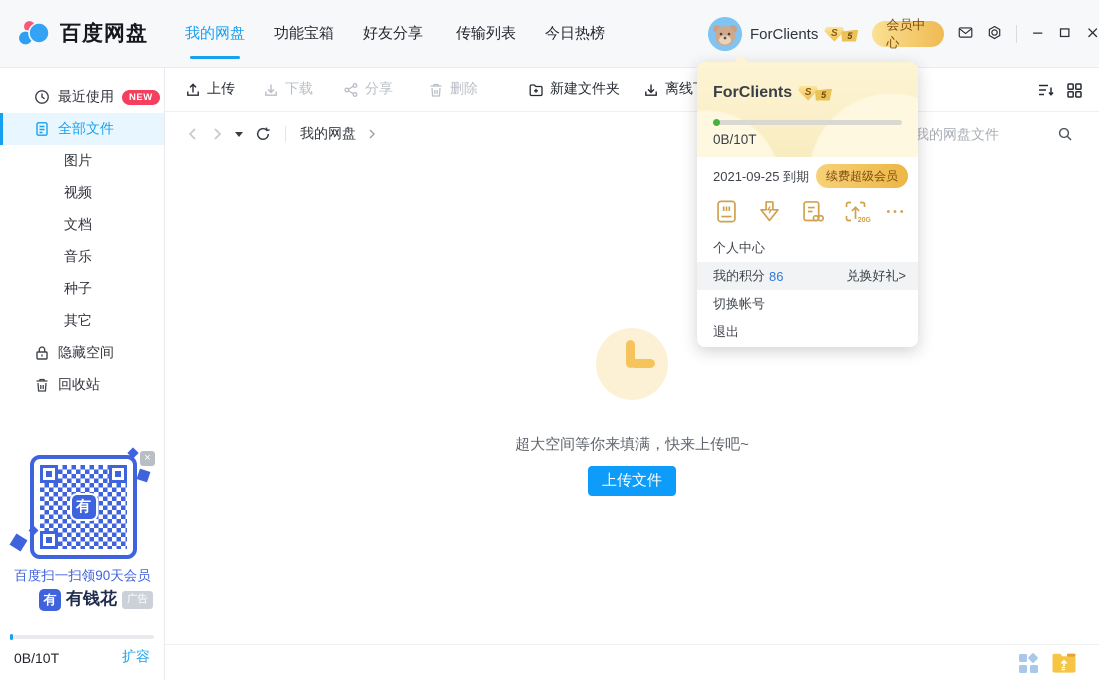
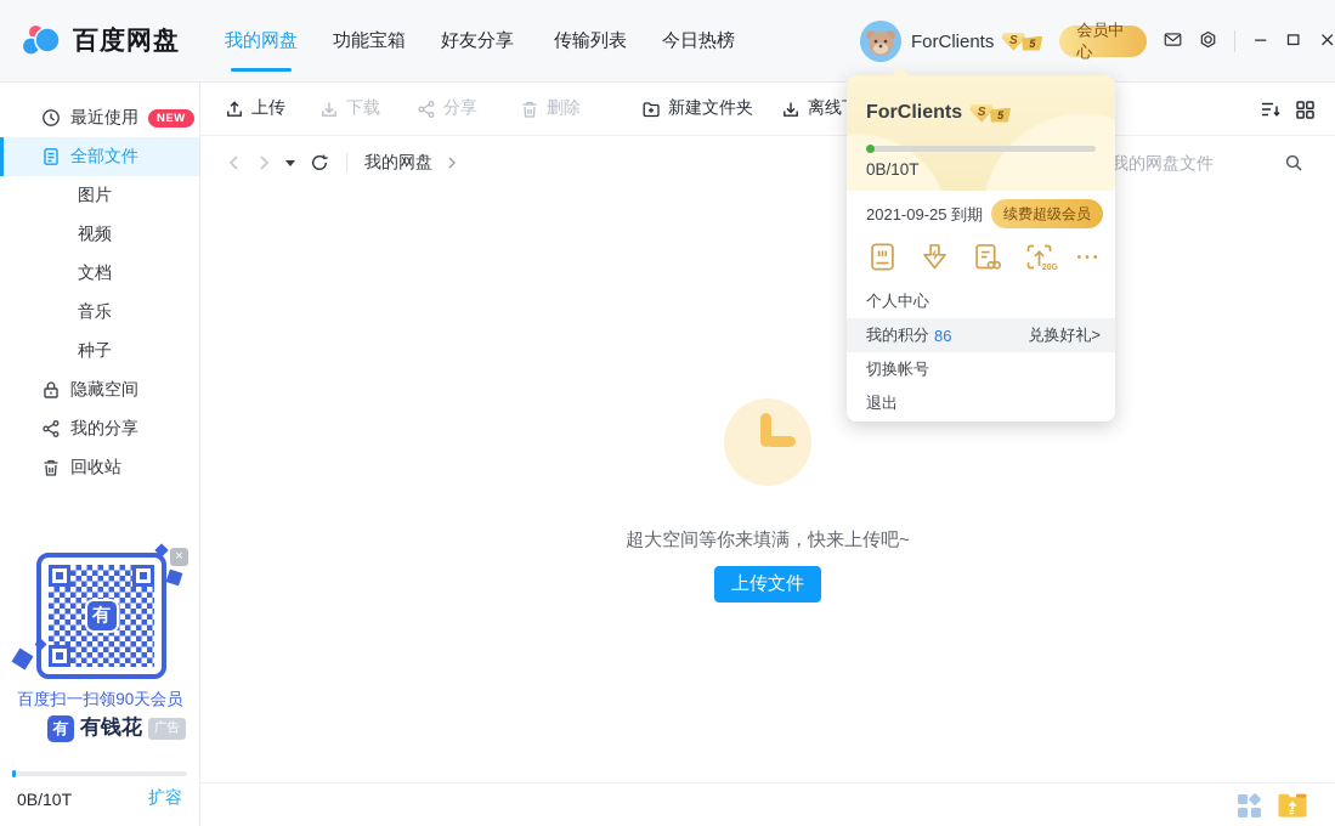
  百度网盘
  我的网盘
  功能宝箱
  好友分享
  传输列表
  今日热榜
  ForClients
  S
  5
  会员中心
  最近使用
  NEW
  全部文件
  图片
  视频
  文档
  音乐
  种子
- 其它
  隐藏空间
+ 我的分享
  回收站
  有
  ×
  百度扫一扫领90天会员
  有
  有钱花
  广告
  0B/10T
  扩容
  上传
  下载
  分享
  删除
  新建文件夹
  我的网盘
  我的网盘文件
  超大空间等你来填满，快来上传吧~
  上传文件
  ForClients
  S
  5
  0B/10T
  2021-09-25 到期
  续费超级会员
  个人中心
  我的积分
  86
  兑换好礼>
  切换帐号
  退出
